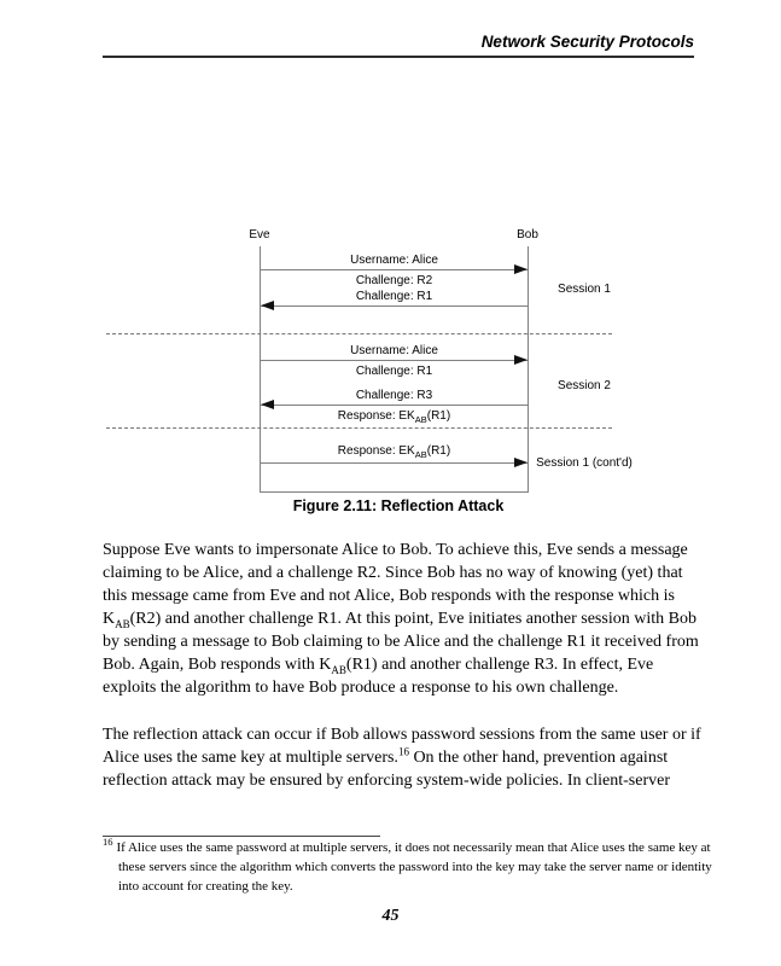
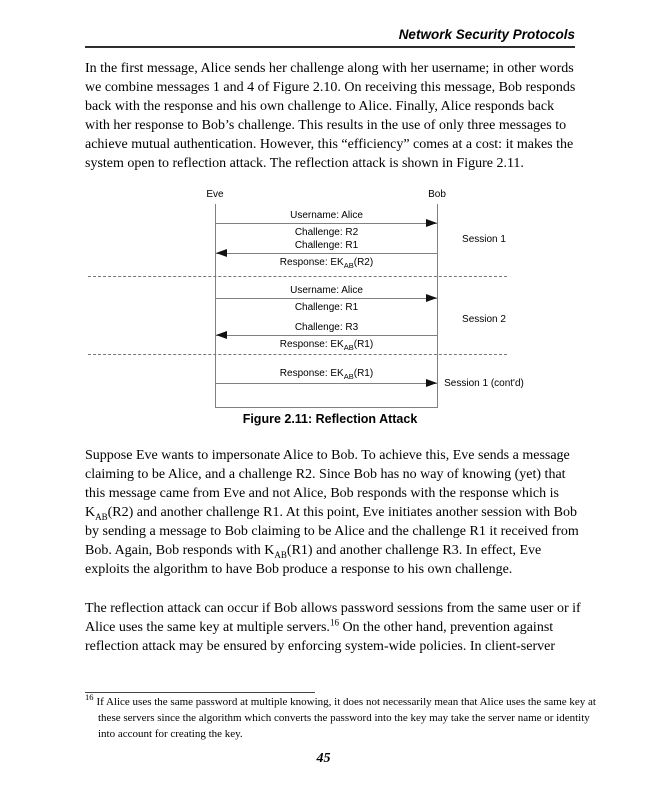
  Network Security Protocols
+ In the first message, Alice sends her challenge along with her username; in other words we combine messages 1 and 4 of Figure 2.10. On receiving this message, Bob responds back with the response and his own challenge to Alice. Finally, Alice responds back with her response to Bob’s challenge. This results in the use of only three messages to achieve mutual authentication. However, this “efficiency” comes at a cost: it makes the system open to reflection attack. The reflection attack is shown in Figure 2.11.
  Eve
  Bob
  Username: Alice
  Challenge: R2
  Challenge: R1
+ Response: EKAB(R2)
  Session 1
  Username: Alice
  Challenge: R1
  Challenge: R3
  Response: EKAB(R1)
  Session 2
  Response: EKAB(R1)
  Session 1 (cont'd)
  Figure 2.11: Reflection Attack
  Suppose Eve wants to impersonate Alice to Bob. To achieve this, Eve sends a message claiming to be Alice, and a challenge R2. Since Bob has no way of knowing (yet) that this message came from Eve and not Alice, Bob responds with the response which is KAB(R2) and another challenge R1. At this point, Eve initiates another session with Bob by sending a message to Bob claiming to be Alice and the challenge R1 it received from Bob. Again, Bob responds with KAB(R1) and another challenge R3. In effect, Eve exploits the algorithm to have Bob produce a response to his own challenge.
  The reflection attack can occur if Bob allows password sessions from the same user or if Alice uses the same key at multiple servers.16 On the other hand, prevention against reflection attack may be ensured by enforcing system-wide policies. In client-server
- 16 If Alice uses the same password at multiple servers, it does not necessarily mean that Alice uses the same key at these servers since the algorithm which converts the password into the key may take the server name or identity into account for creating the key.
+ 16 If Alice uses the same password at multiple knowing, it does not necessarily mean that Alice uses the same key at these servers since the algorithm which converts the password into the key may take the server name or identity into account for creating the key.
  45
